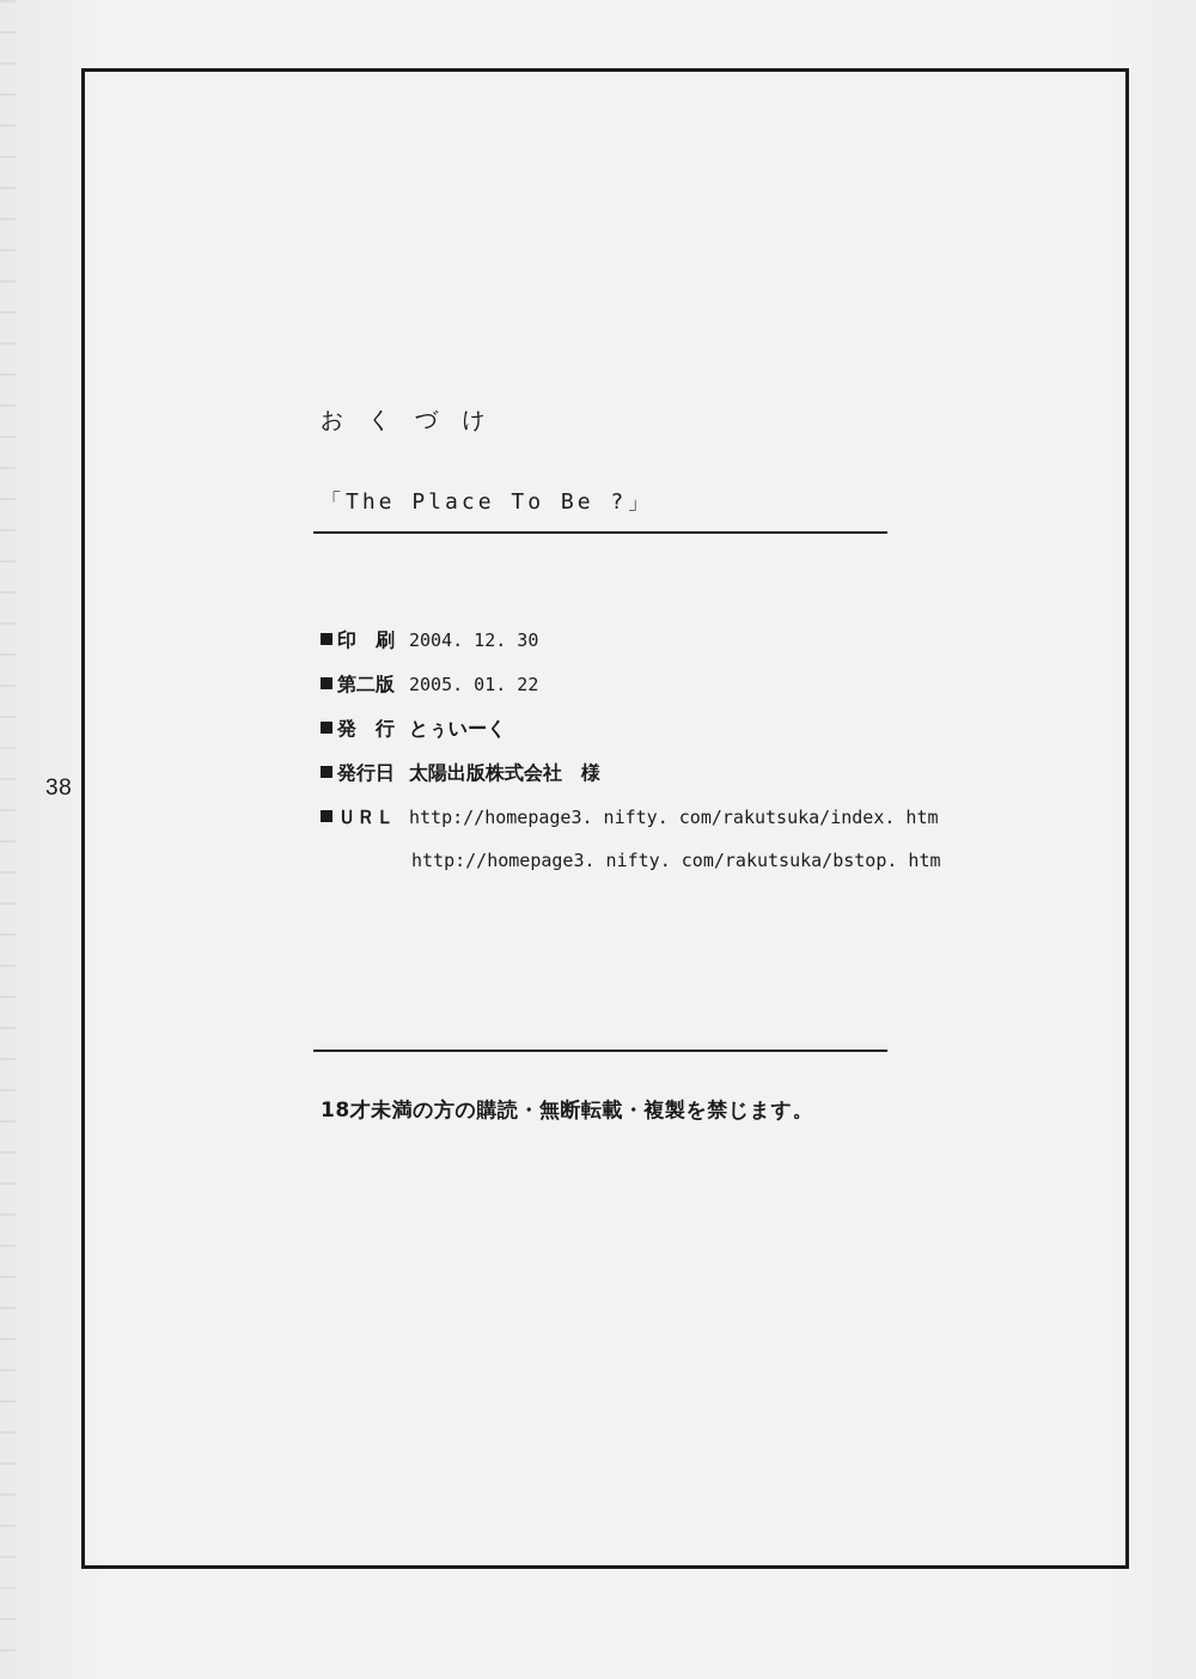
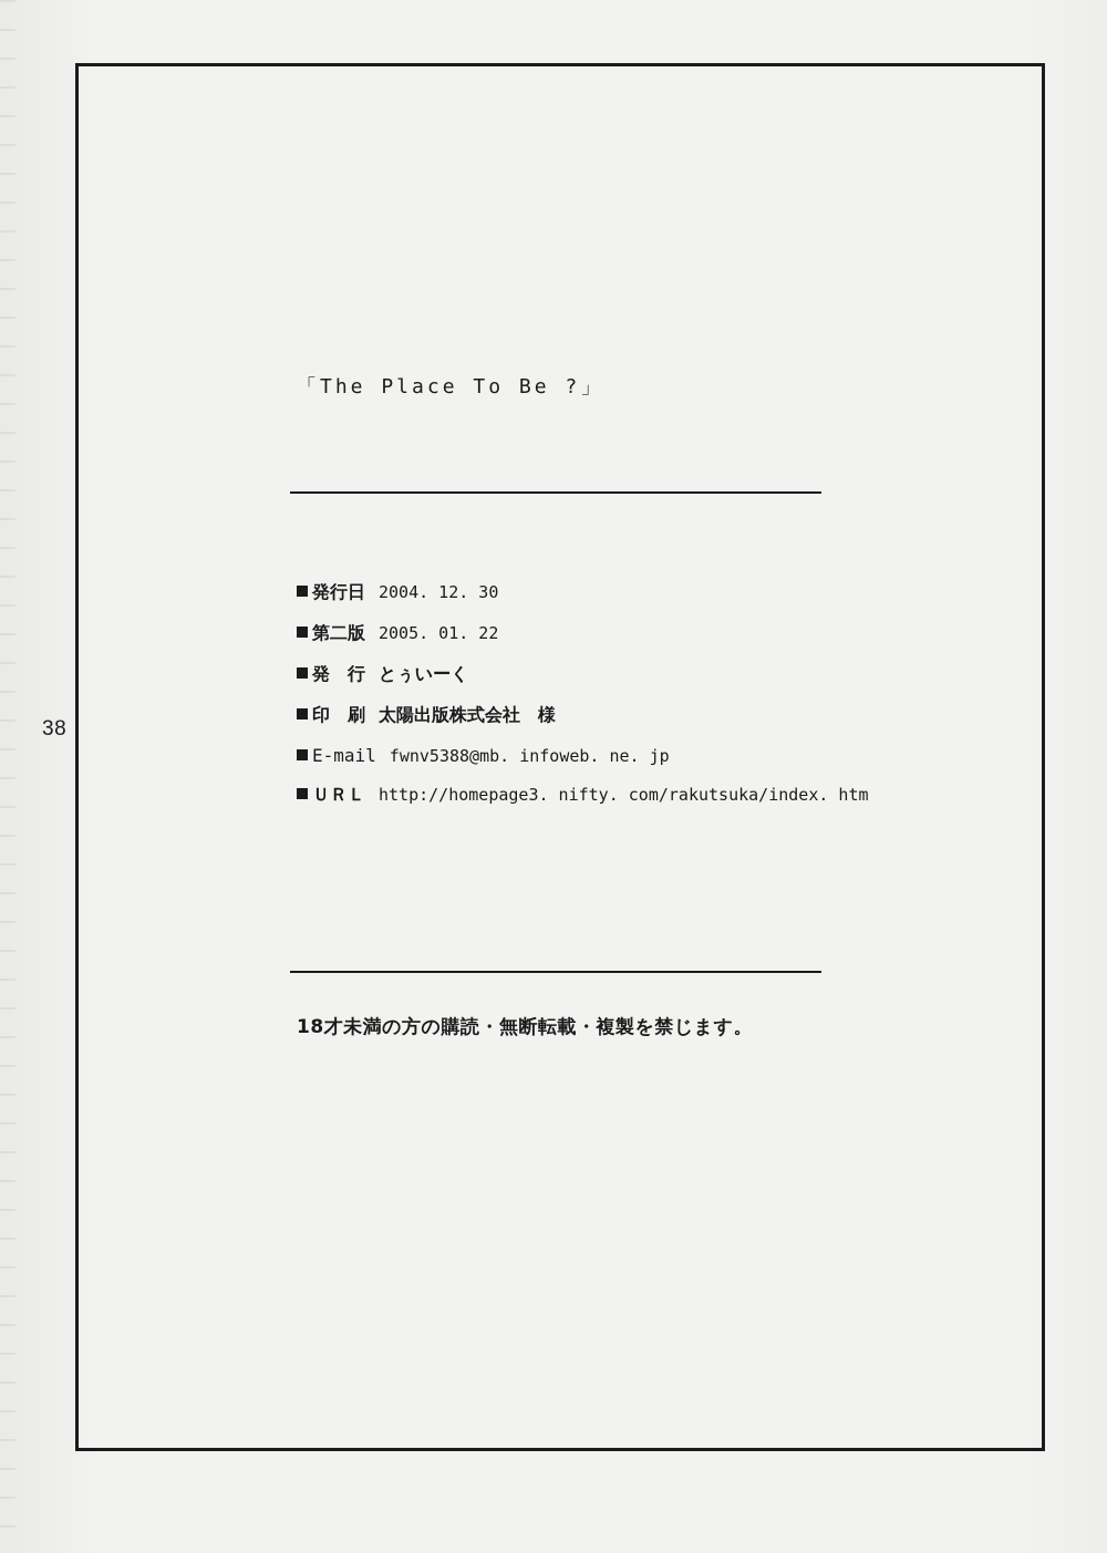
  38
- お く づ け
  「The Place To Be ?」
- 印 刷
+ 発行日
  2004. 12. 30
  第二版
  2005. 01. 22
  発 行
  とぅいーく
- 発行日
+ 印 刷
  太陽出版株式会社 様
+ E-mail
+ fwnv5388@mb. infoweb. ne. jp
  ＵＲＬ
  http://homepage3. nifty. com/rakutsuka/index. htm
- http://homepage3. nifty. com/rakutsuka/bstop. htm
  18才未満の方の購読・無断転載・複製を禁じます。
